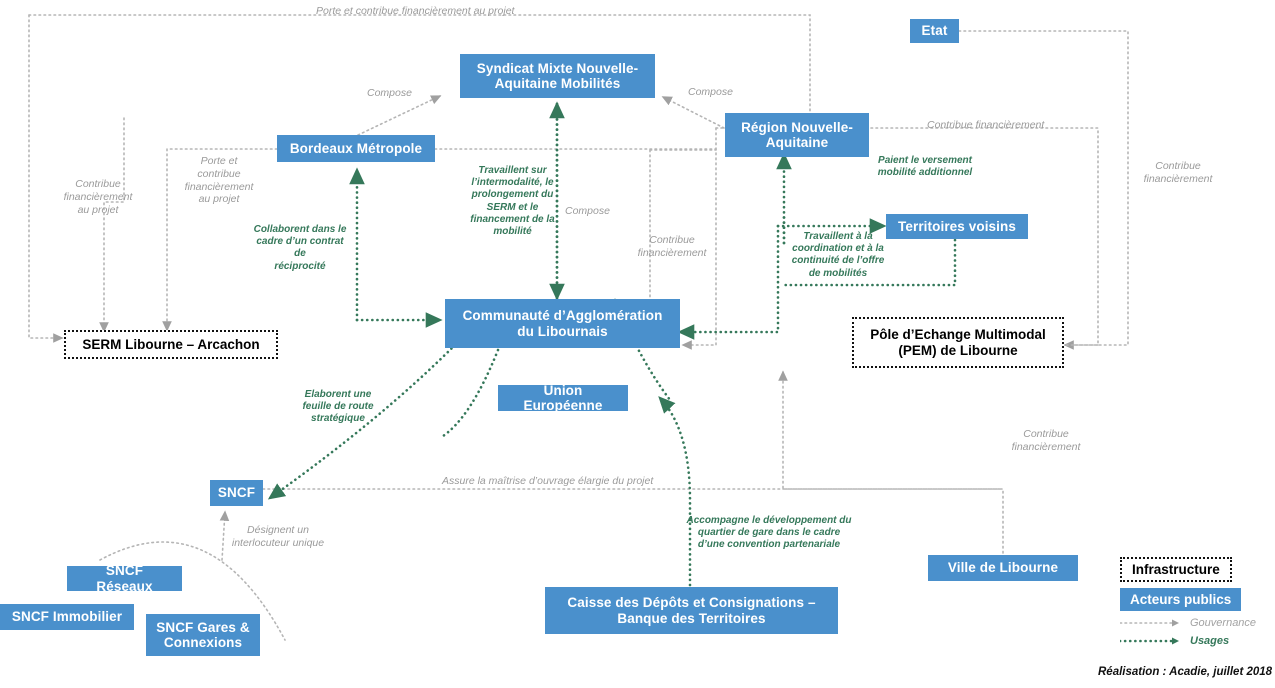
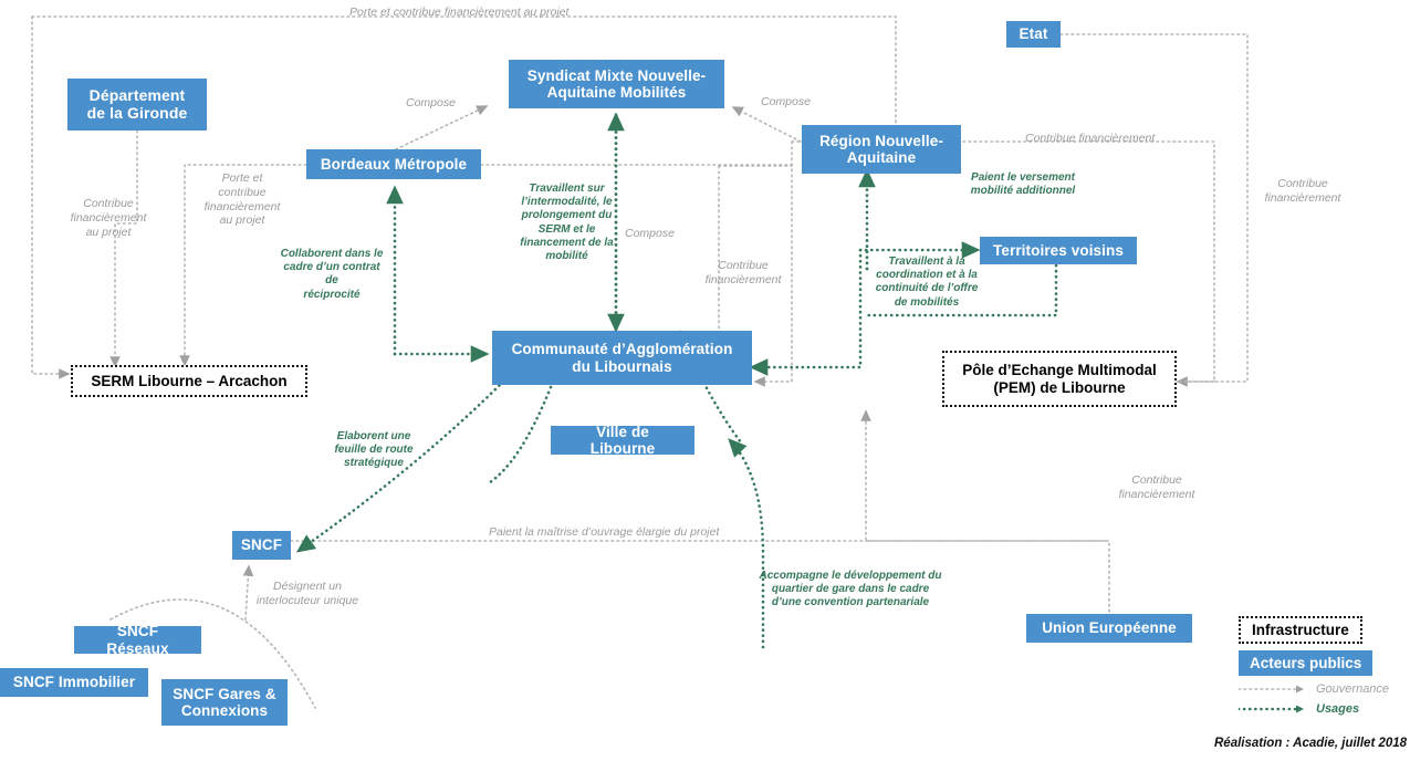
+ Département
+ de la Gironde
  Syndicat Mixte Nouvelle-
  Aquitaine Mobilités
  Etat
  Bordeaux Métropole
  Région Nouvelle-
  Aquitaine
  Territoires voisins
  Communauté d’Agglomération
  du Libournais
  SERM Libourne – Arcachon
  Pôle d’Echange Multimodal
  (PEM) de Libourne
- Union Européenne
+ Ville de Libourne
  SNCF
  SNCF Réseaux
  SNCF Immobilier
  SNCF Gares &
  Connexions
- Caisse des Dépôts et Consignations –
- Banque des Territoires
- Ville de Libourne
+ Union Européenne
  Porte et contribue financièrement au projet
  Compose
  Compose
  Compose
  Contribue
  financièrement
  au projet
  Porte et
  contribue
  financièrement
  au projet
  Collaborent dans le
  cadre d’un contrat de
  réciprocité
  Travaillent sur
  l’intermodalité, le
  prolongement du
  SERM et le
  financement de la
  mobilité
  Contribue financièrement
  Paient le versement
  mobilité additionnel
  Contribue
  financièrement
  Travaillent à la
  coordination et à la
  continuité de l’offre
  de mobilités
  Contribue
  financièrement
  Elaborent une
  feuille de route
  stratégique
- Assure la maîtrise d’ouvrage élargie du projet
+ Paient la maîtrise d’ouvrage élargie du projet
  Désignent un
  interlocuteur unique
  Accompagne le développement du
  quartier de gare dans le cadre
  d’une convention partenariale
  Contribue
  financièrement
  Infrastructure Acteurs publics
  Gouvernance
  Usages
  Réalisation : Acadie, juillet 2018
